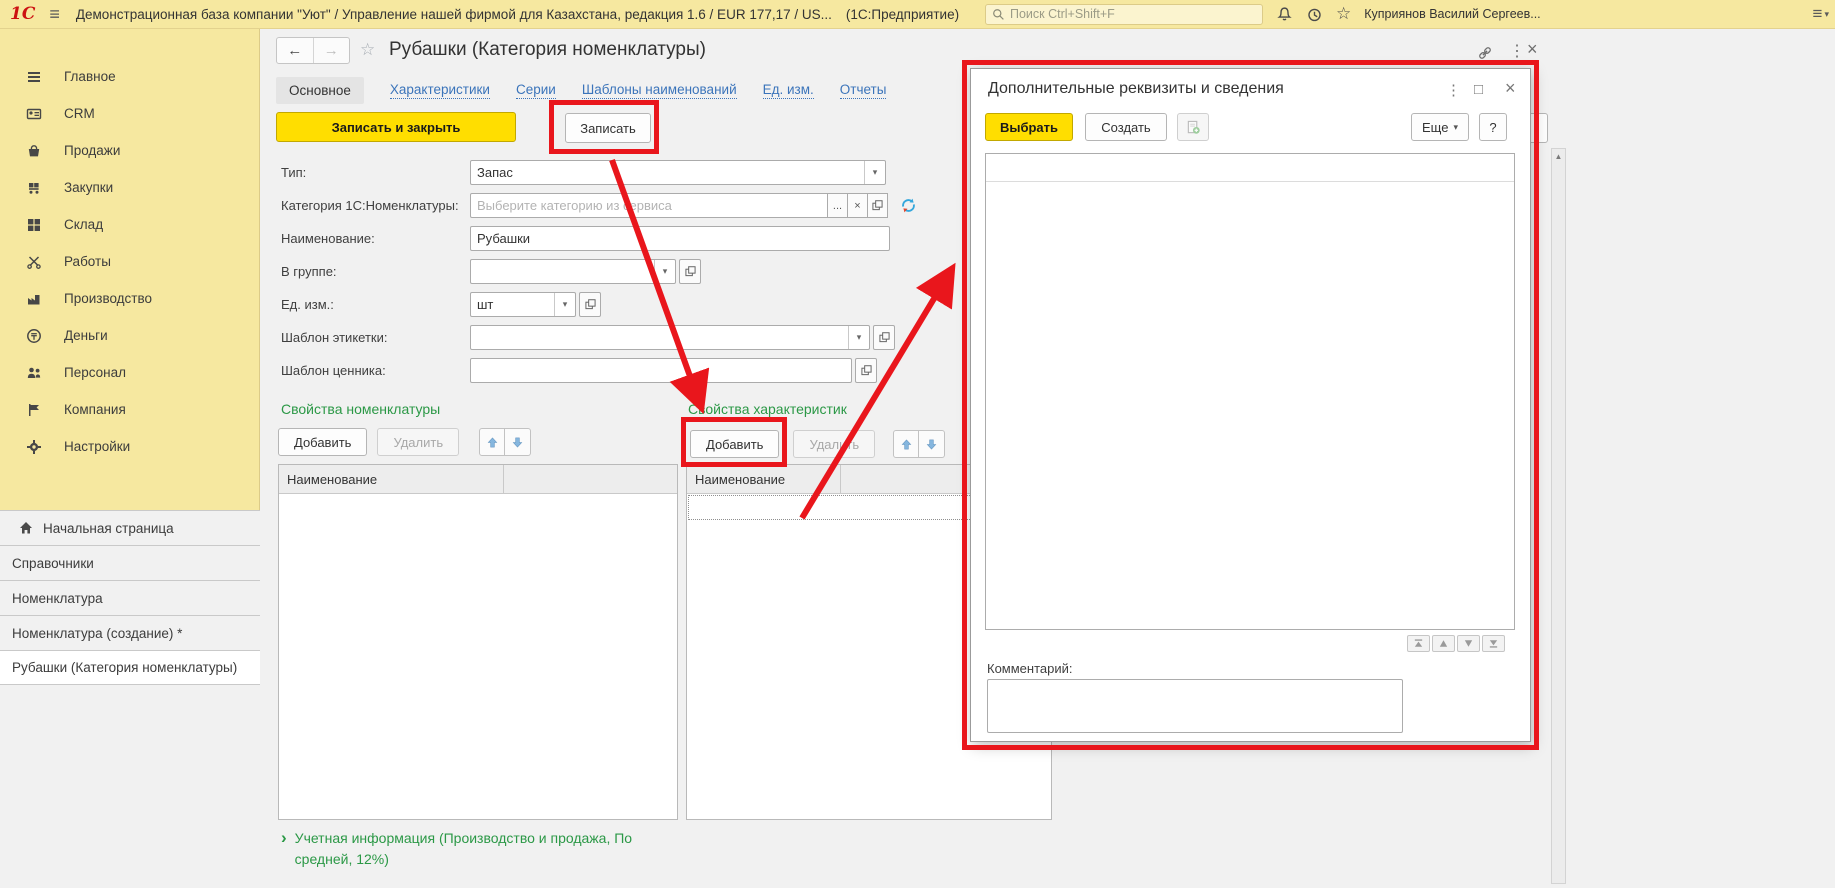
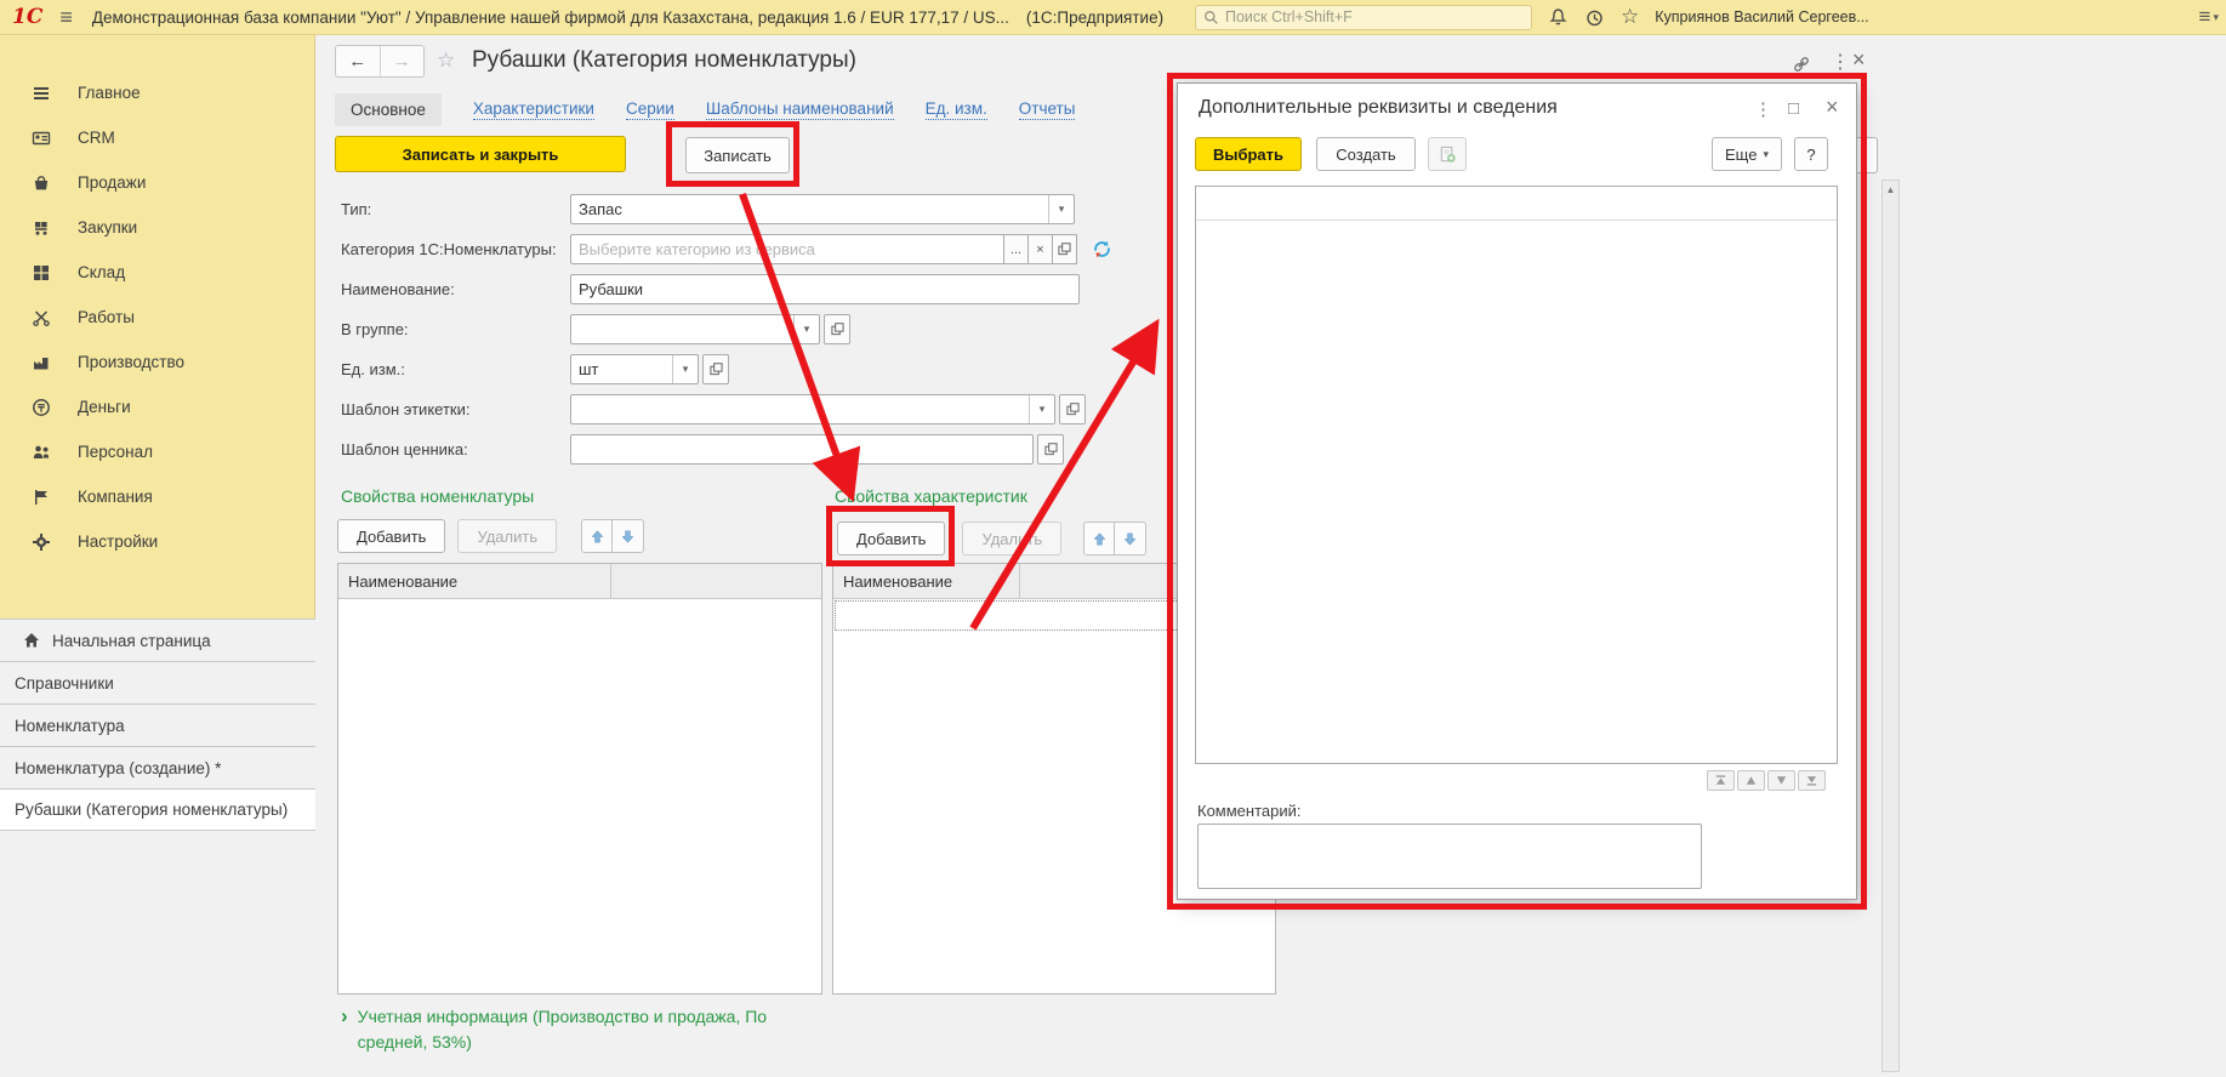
  1С
  ≡
  Демонстрационная база компании "Уют" / Управление нашей фирмой для Казахстана, редакция 1.6 / EUR 177,17 / US...
  (1С:Предприятие)
  Поиск Ctrl+Shift+F
  ☆
  Куприянов Василий Сергеев...
  ≡
  ▾
  Главное
  CRM
  Продажи
  Закупки
  Склад
  Работы
  Производство
  Деньги
  Персонал
  Компания
  Настройки
  Начальная страница
  Справочники
  Номенклатура
  Номенклатура (создание) *
  Рубашки (Категория номенклатуры)
  ←
  →
  ☆
  Рубашки (Категория номенклатуры)
  ⋮
  ×
  Основное
  Характеристики
  Серии
  Шаблоны наименований
  Ед. изм.
  Отчеты
  Записать и закрыть
  Записать
  ▾
  Тип:
  Запас
  ▾
  Категория 1С:Номенклатуры:
  Выберите категорию из ервиса
  ...
  ×
  Наименование:
  Рубашки
  В группе:
  ▾
  Ед. изм.:
  шт
  ▾
  Шаблон этикетки:
  ▾
  Шаблон ценника:
  Свойства номенклатуры
  Свойства характеристик
  Добавить
  Удалить
  Добавить
  Удалиь
  Наименование
  Наименование
  ›
- Учетная информация (Производство и продажа, По средней, 12%)
+ Учетная информация (Производство и продажа, По средней, 53%)
  ▲
  Дополнительные реквизиты и сведения
  ⋮
  □
  ×
  Выбрать
  Создать
  Еще
  ▾
  ?
  Комментарий:
